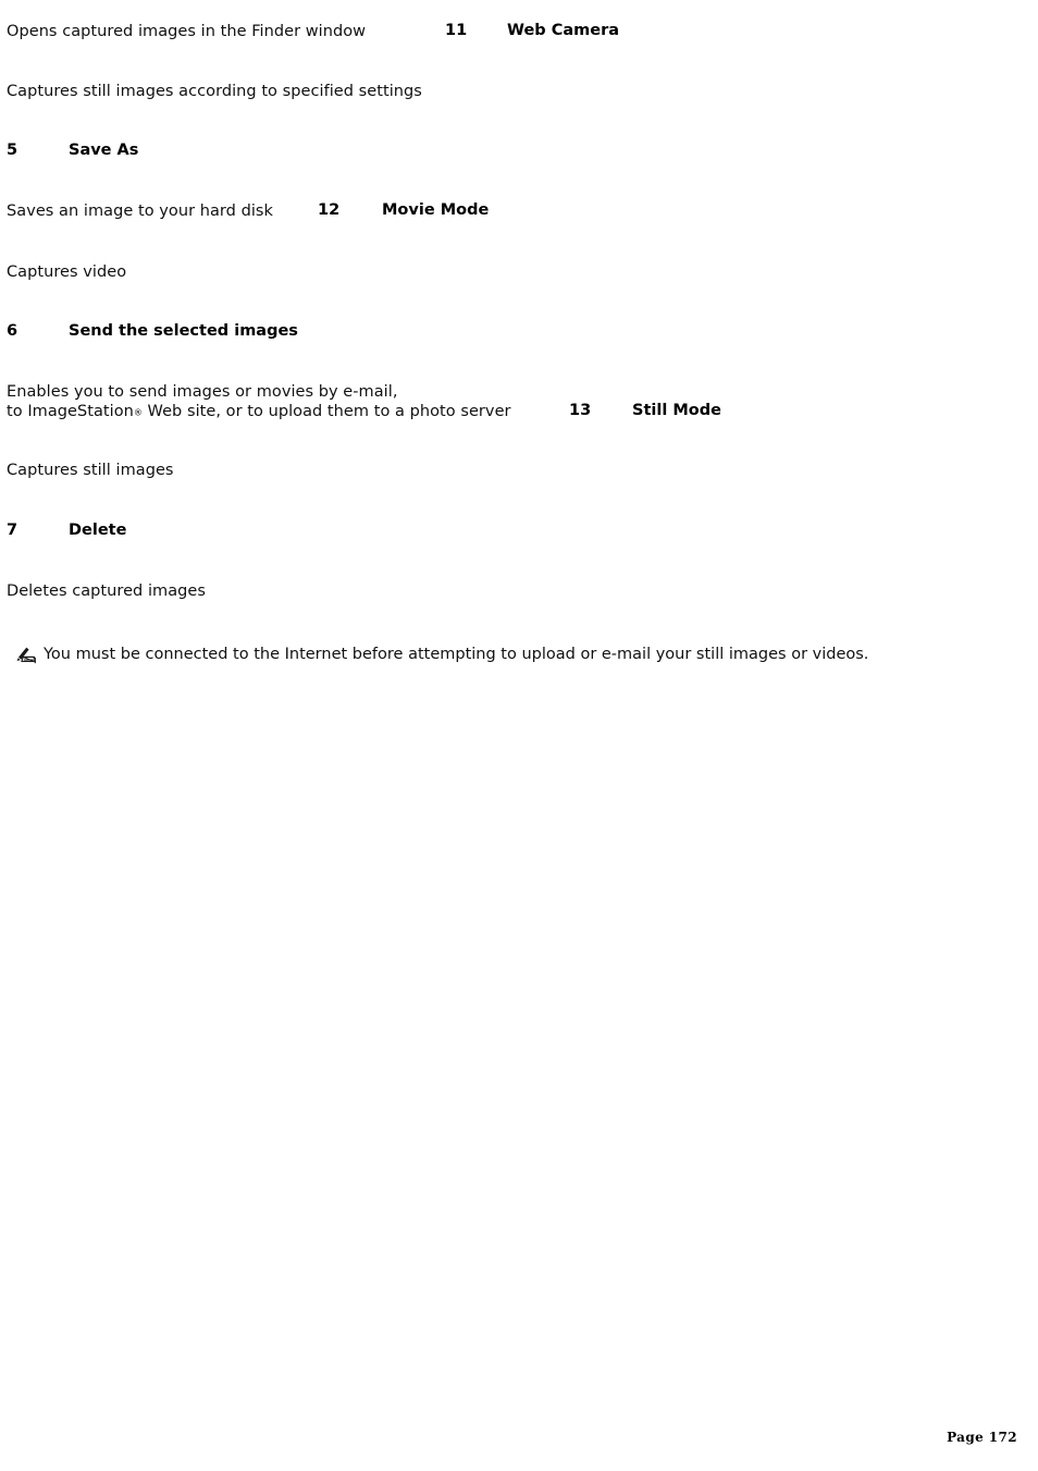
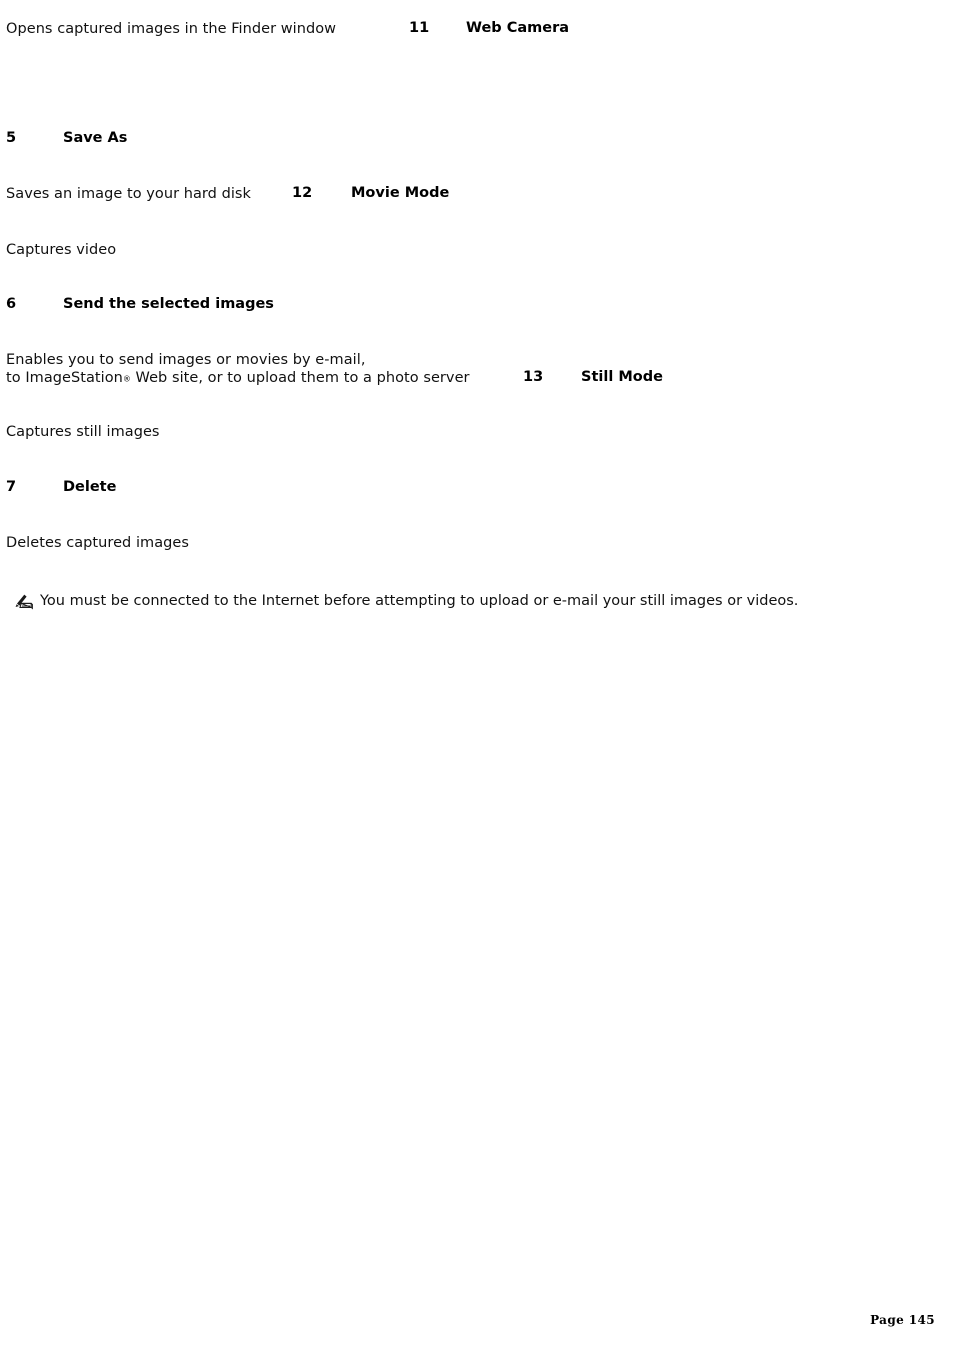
  Opens captured images in the Finder window
- Captures still images according to specified settings
  Saves an image to your hard disk
  Captures video
  Enables you to send images or movies by e-mail,
  to ImageStation® Web site, or to upload them to a photo server
  Captures still images
  Deletes captured images
  5
  Save As
  6
  Send the selected images
  7
  Delete
  11
  Web Camera
  12
  Movie Mode
  13
  Still Mode
  You must be connected to the Internet before attempting to upload or e-mail your still images or videos.
- Page 172
+ Page 145
